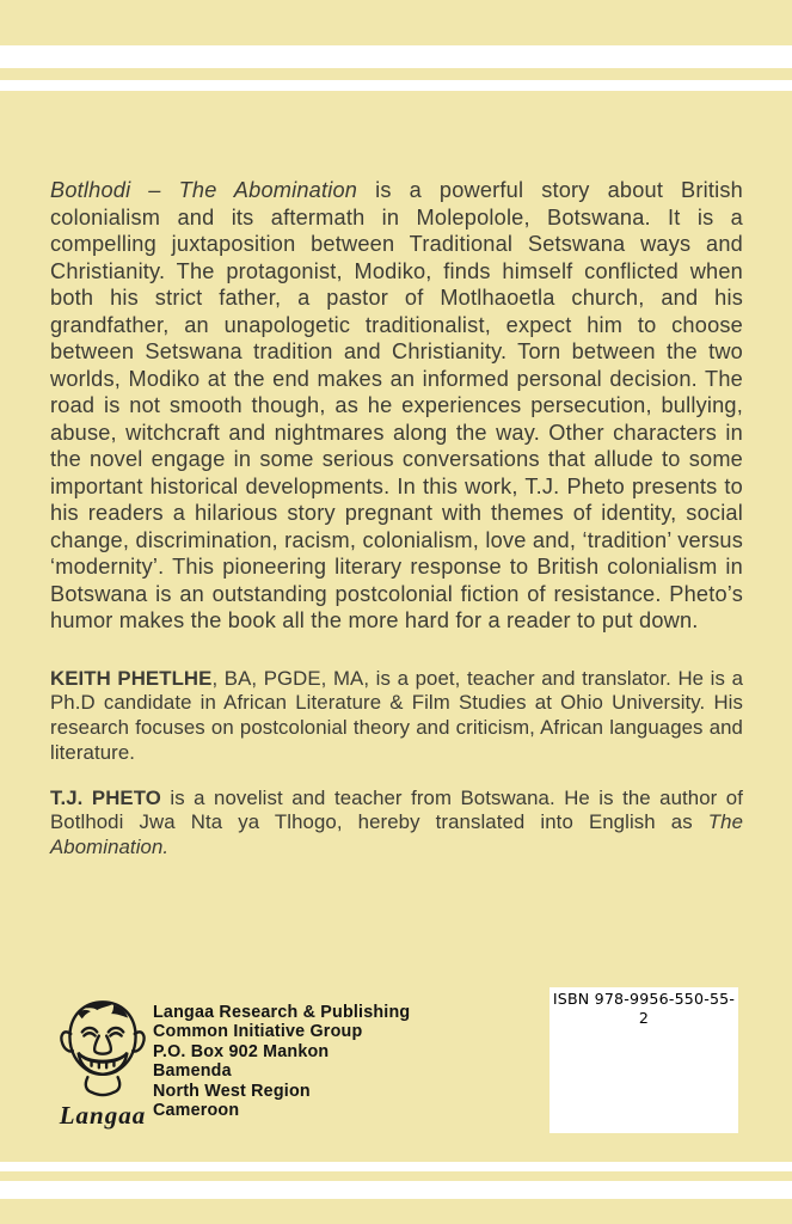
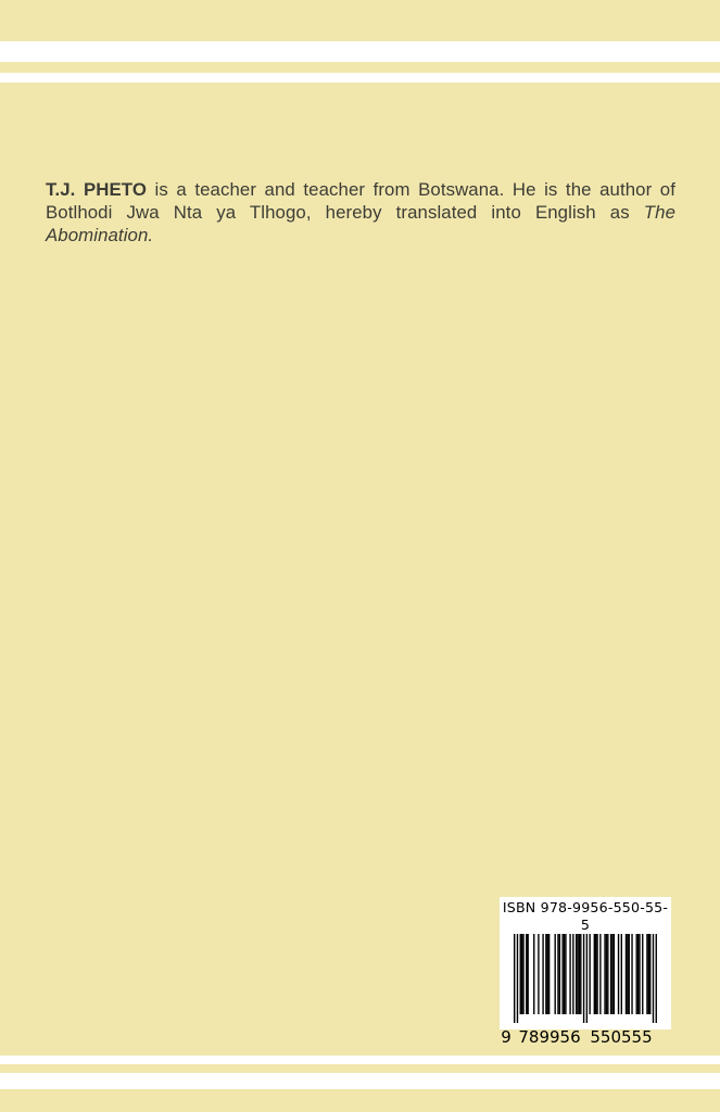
- Botlhodi – The Abomination is a powerful story about British colonialism and its aftermath in Molepolole, Botswana. It is a compelling juxtaposition between Traditional Setswana ways and Christianity. The protagonist, Modiko, finds himself conflicted when both his strict father, a pastor of Motlhaoetla church, and his grandfather, an unapologetic traditionalist, expect him to choose between Setswana tradition and Christianity. Torn between the two worlds, Modiko at the end makes an informed personal decision. The road is not smooth though, as he experiences persecution, bullying, abuse, witchcraft and nightmares along the way. Other characters in the novel engage in some serious conversations that allude to some important historical developments. In this work, T.J. Pheto presents to his readers a hilarious story pregnant with themes of identity, social change, discrimination, racism, colonialism, love and, ‘tradition’ versus ‘modernity’. This pioneering literary response to British colonialism in Botswana is an outstanding postcolonial fiction of resistance. Pheto’s humor makes the book all the more hard for a reader to put down.
- KEITH PHETLHE, BA, PGDE, MA, is a poet, teacher and translator. He is a Ph.D candidate in African Literature & Film Studies at Ohio University. His research focuses on postcolonial theory and criticism, African languages and literature.
- T.J. PHETO is a novelist and teacher from Botswana. He is the author of Botlhodi Jwa Nta ya Tlhogo, hereby translated into English as The Abomination.
+ T.J. PHETO is a teacher and teacher from Botswana. He is the author of Botlhodi Jwa Nta ya Tlhogo, hereby translated into English as The Abomination.
- Langaa
- Langaa Research & Publishing
- Common Initiative Group
- P.O. Box 902 Mankon
- Bamenda
- North West Region
- Cameroon
- ISBN 978-9956-550-55-2
+ ISBN 978-9956-550-55-5
+ 9
+ 789956
+ 550555
